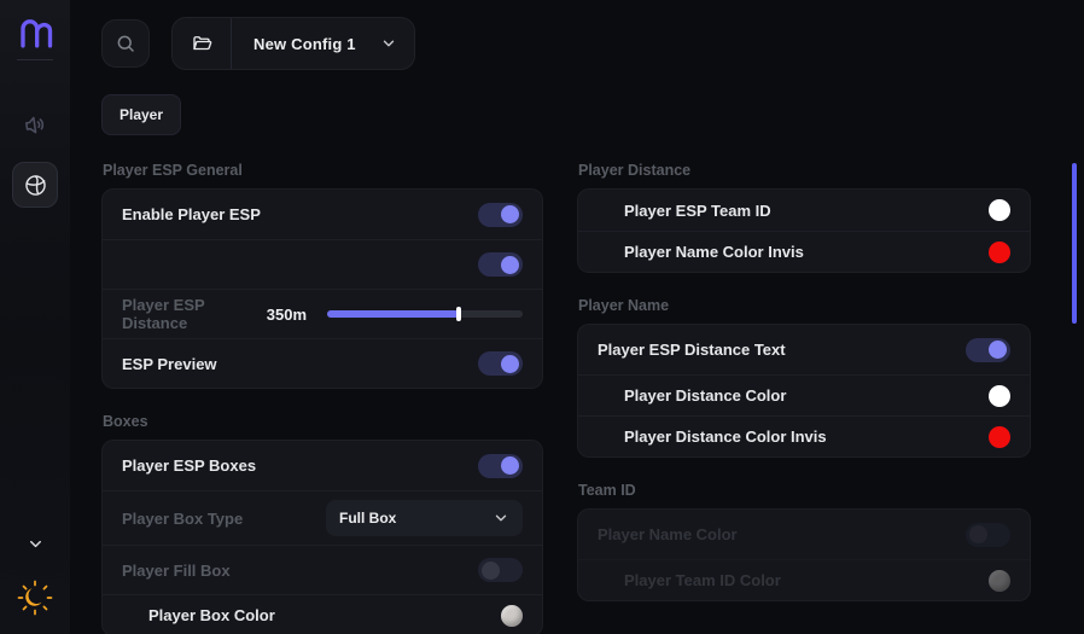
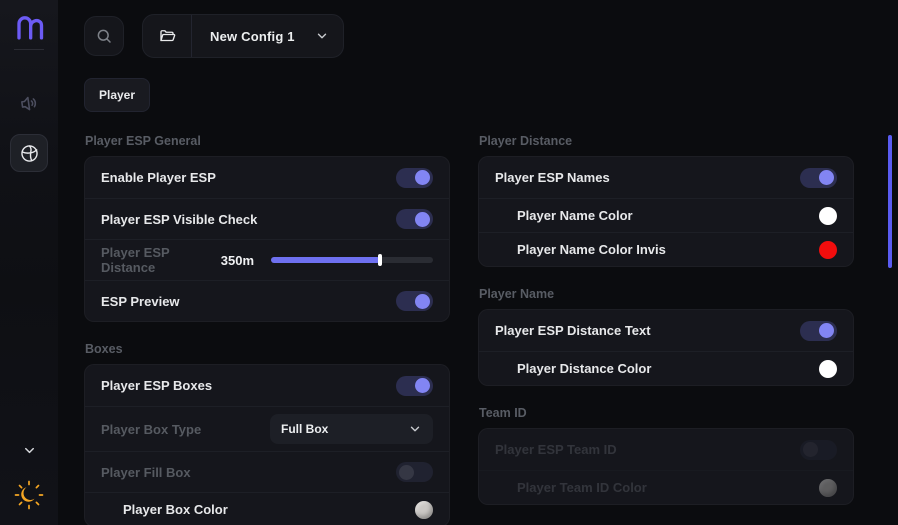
  New Config 1
  Player
  Player ESP General
  Enable Player ESP
+ Player ESP Visible Check
  Player ESP Distance
  350m
  ESP Preview
  Boxes
  Player ESP Boxes
  Player Box Type
  Full Box
  Player Fill Box
  Player Box Color
  Player Distance
+ Player ESP Names
- Player ESP Team ID
+ Player Name Color
  Player Name Color Invis
  Player Name
  Player ESP Distance Text
  Player Distance Color
- Player Distance Color Invis
  Team ID
- Player Name Color
+ Player ESP Team ID
  Player Team ID Color
